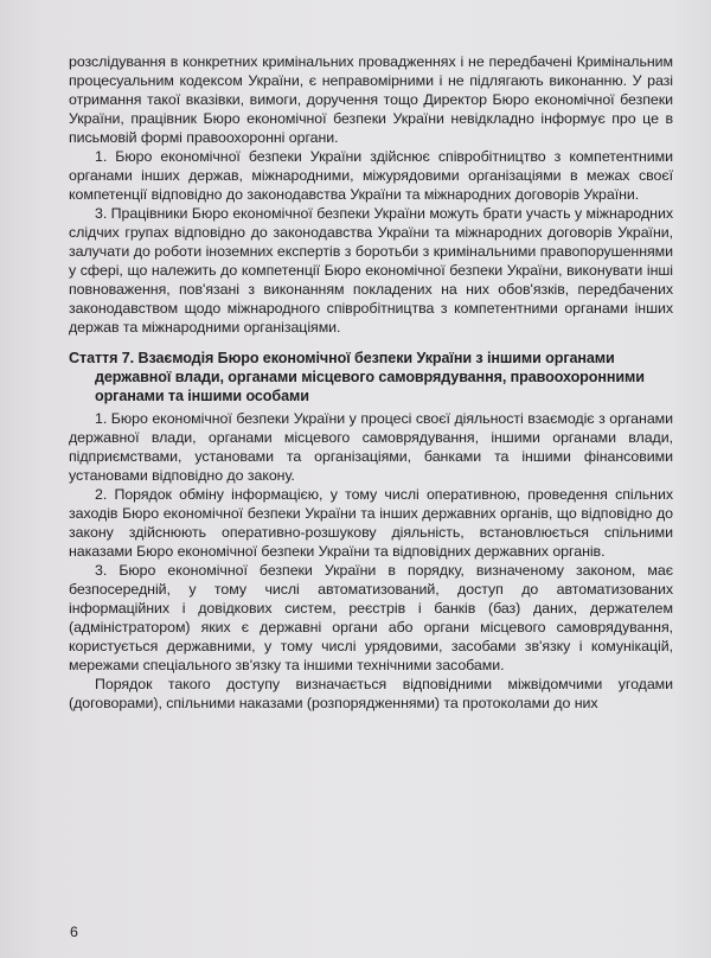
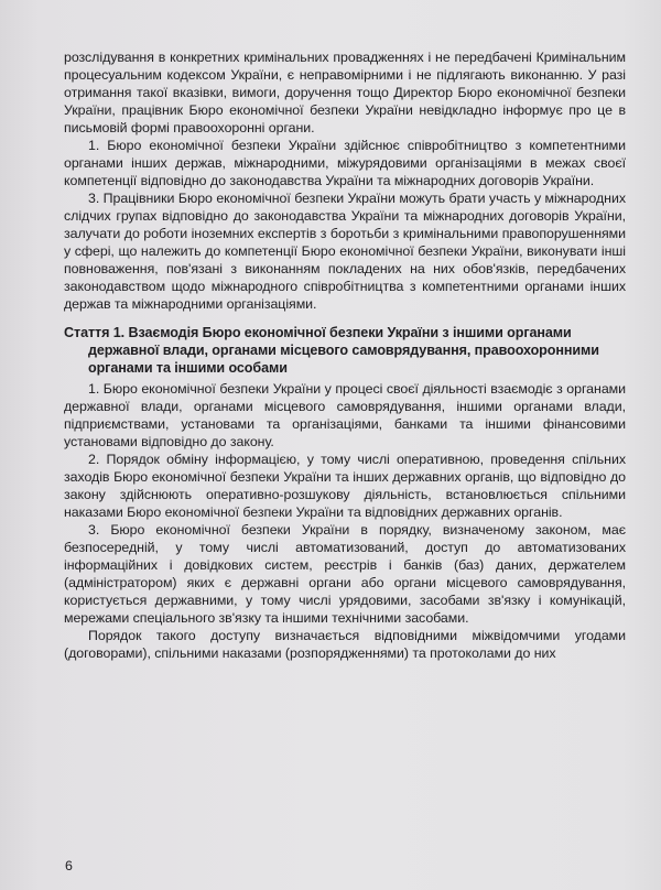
  розслідування в конкретних кримінальних провадженнях і не передбачені Кримінальним процесуальним кодексом України, є неправомірними і не підлягають виконанню. У разі отримання такої вказівки, вимоги, доручення тощо Директор Бюро економічної безпеки України, працівник Бюро економічної безпеки України невідкладно інформує про це в письмовій формі правоохоронні органи.
  1. Бюро економічної безпеки України здійснює співробітництво з компетентними органами інших держав, міжнародними, міжурядовими організаціями в межах своєї компетенції відповідно до законодавства України та міжнародних договорів України.
  3. Працівники Бюро економічної безпеки України можуть брати участь у міжнародних слідчих групах відповідно до законодавства України та міжнародних договорів України, залучати до роботи іноземних експертів з боротьби з кримінальними правопорушеннями у сфері, що належить до компетенції Бюро економічної безпеки України, виконувати інші повноваження, пов'язані з виконанням покладених на них обов'язків, передбачених законодавством щодо міжнародного співробітництва з компетентними органами інших держав та міжнародними організаціями.
- Стаття 7. Взаємодія Бюро економічної безпеки України з іншими органами державної влади, органами місцевого самоврядування, правоохоронними органами та іншими особами
+ Стаття 1. Взаємодія Бюро економічної безпеки України з іншими органами державної влади, органами місцевого самоврядування, правоохоронними органами та іншими особами
  1. Бюро економічної безпеки України у процесі своєї діяльності взаємодіє з органами державної влади, органами місцевого самоврядування, іншими органами влади, підприємствами, установами та організаціями, банками та іншими фінансовими установами відповідно до закону.
  2. Порядок обміну інформацією, у тому числі оперативною, проведення спільних заходів Бюро економічної безпеки України та інших державних органів, що відповідно до закону здійснюють оперативно-розшукову діяльність, встановлюється спільними наказами Бюро економічної безпеки України та відповідних державних органів.
  3. Бюро економічної безпеки України в порядку, визначеному законом, має безпосередній, у тому числі автоматизований, доступ до автоматизованих інформаційних і довідкових систем, реєстрів і банків (баз) даних, держателем (адміністратором) яких є державні органи або органи місцевого самоврядування, користується державними, у тому числі урядовими, засобами зв'язку і комунікацій, мережами спеціального зв'язку та іншими технічними засобами.
  Порядок такого доступу визначається відповідними міжвідомчими угодами (договорами), спільними наказами (розпорядженнями) та протоколами до них
  6
